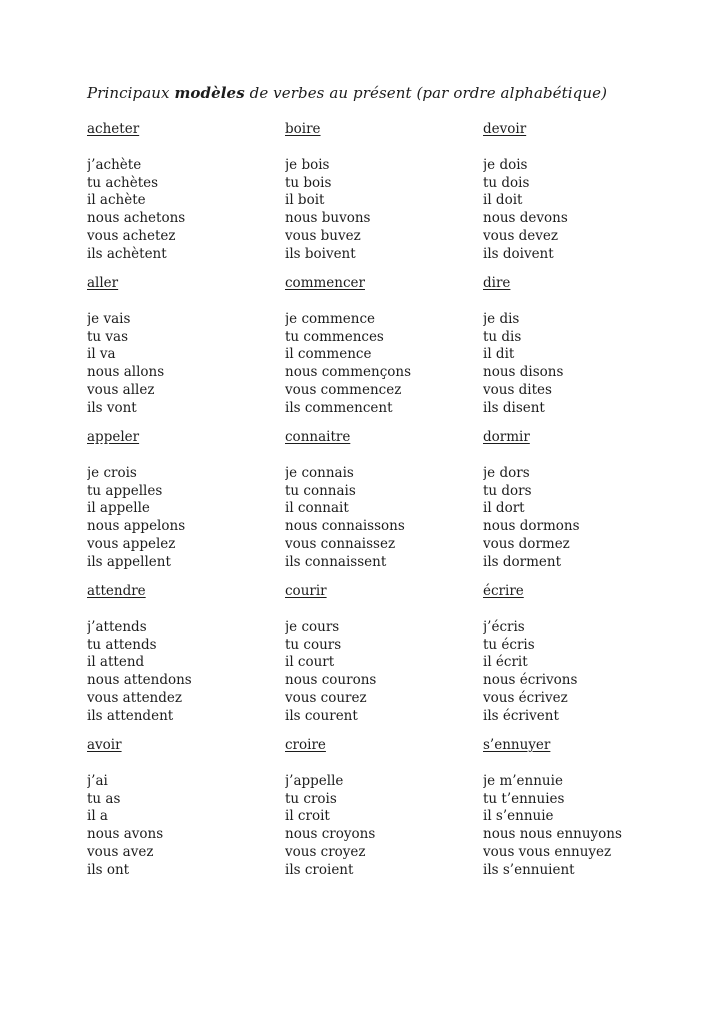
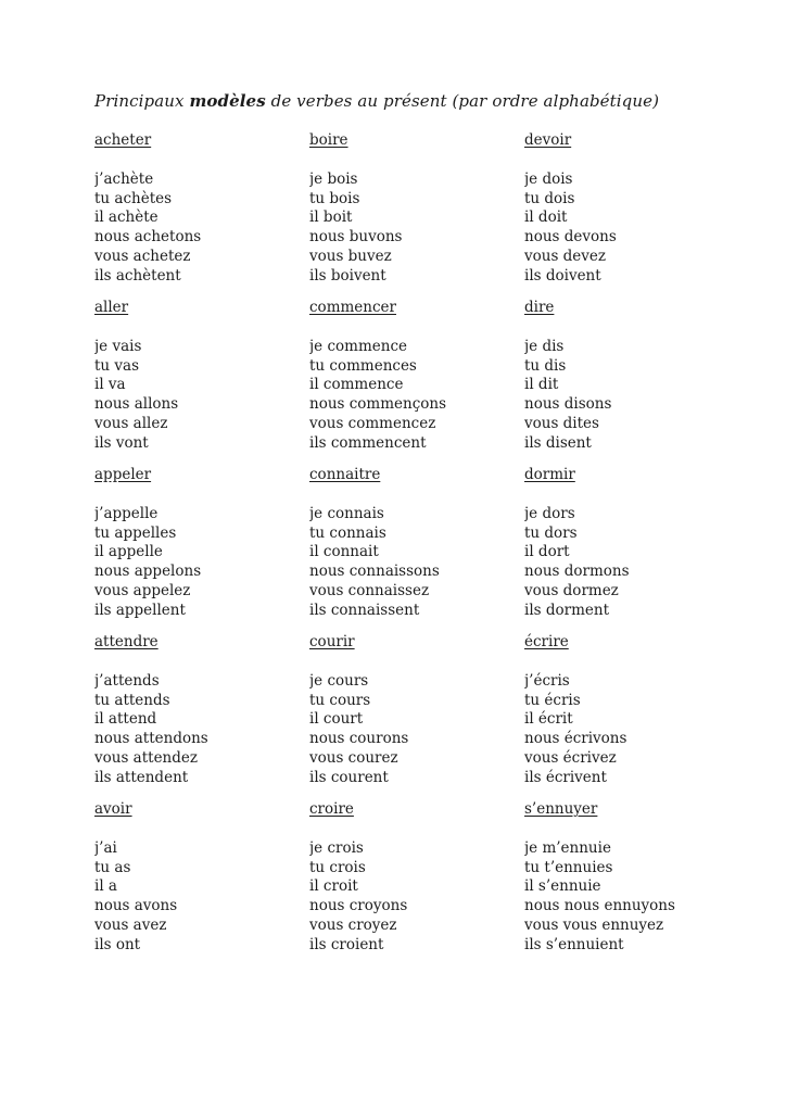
  Principaux modèles de verbes au présent (par ordre alphabétique)
  acheter
  j’achète
  tu achètes
  il achète
  nous achetons
  vous achetez
  ils achètent
  boire
  je bois
  tu bois
  il boit
  nous buvons
  vous buvez
  ils boivent
  devoir
  je dois
  tu dois
  il doit
  nous devons
  vous devez
  ils doivent
  aller
  je vais
  tu vas
  il va
  nous allons
  vous allez
  ils vont
  commencer
  je commence
  tu commences
  il commence
  nous commençons
  vous commencez
  ils commencent
  dire
  je dis
  tu dis
  il dit
  nous disons
  vous dites
  ils disent
  appeler
- je crois
+ j’appelle
  tu appelles
  il appelle
  nous appelons
  vous appelez
  ils appellent
  connaitre
  je connais
  tu connais
  il connait
  nous connaissons
  vous connaissez
  ils connaissent
  dormir
  je dors
  tu dors
  il dort
  nous dormons
  vous dormez
  ils dorment
  attendre
  j’attends
  tu attends
  il attend
  nous attendons
  vous attendez
  ils attendent
  courir
  je cours
  tu cours
  il court
  nous courons
  vous courez
  ils courent
  écrire
  j’écris
  tu écris
  il écrit
  nous écrivons
  vous écrivez
  ils écrivent
  avoir
  j’ai
  tu as
  il a
  nous avons
  vous avez
  ils ont
  croire
- j’appelle
+ je crois
  tu crois
  il croit
  nous croyons
  vous croyez
  ils croient
  s’ennuyer
  je m’ennuie
  tu t’ennuies
  il s’ennuie
  nous nous ennuyons
  vous vous ennuyez
  ils s’ennuient
